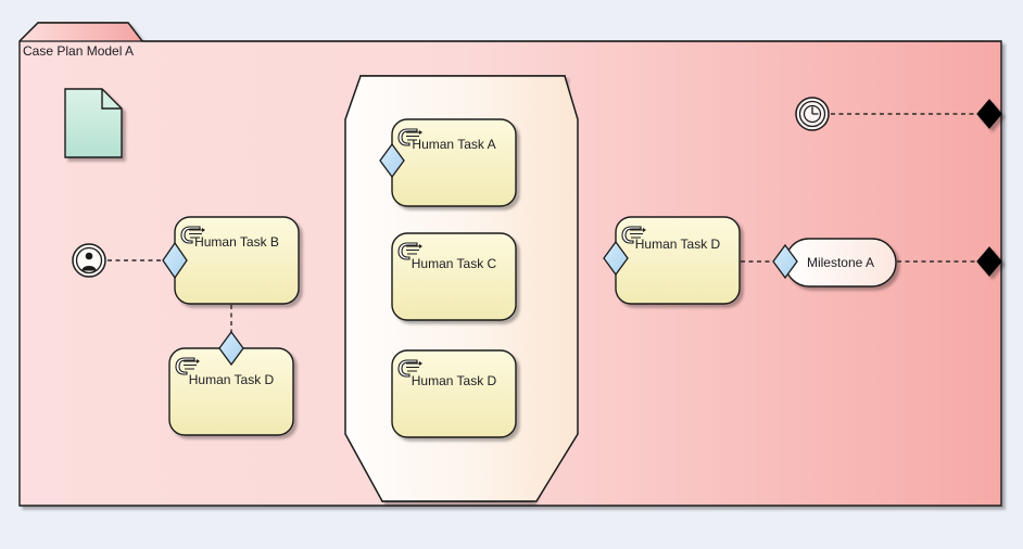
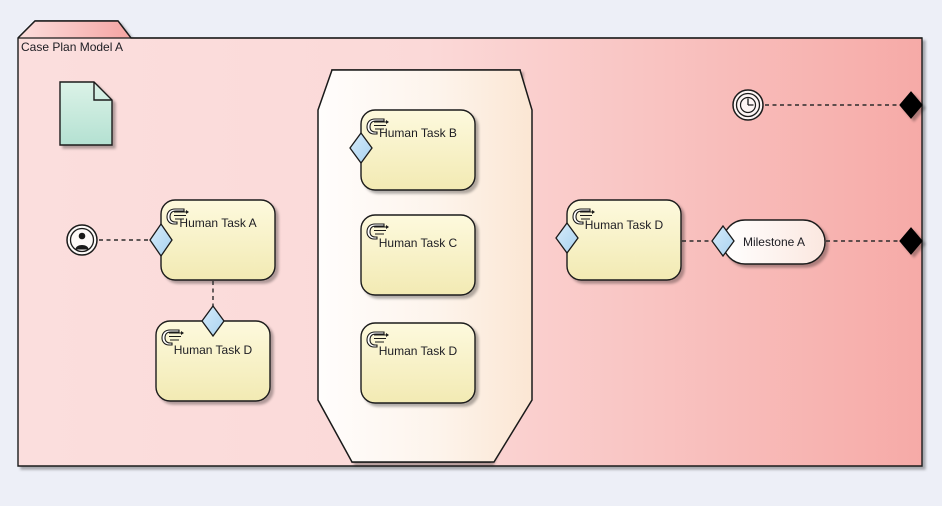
  Case Plan Model A
- Human Task B
+ Human Task A
  Human Task D
- Human Task A
+ Human Task B
  Human Task C
  Human Task D
  Human Task D
  Milestone A
